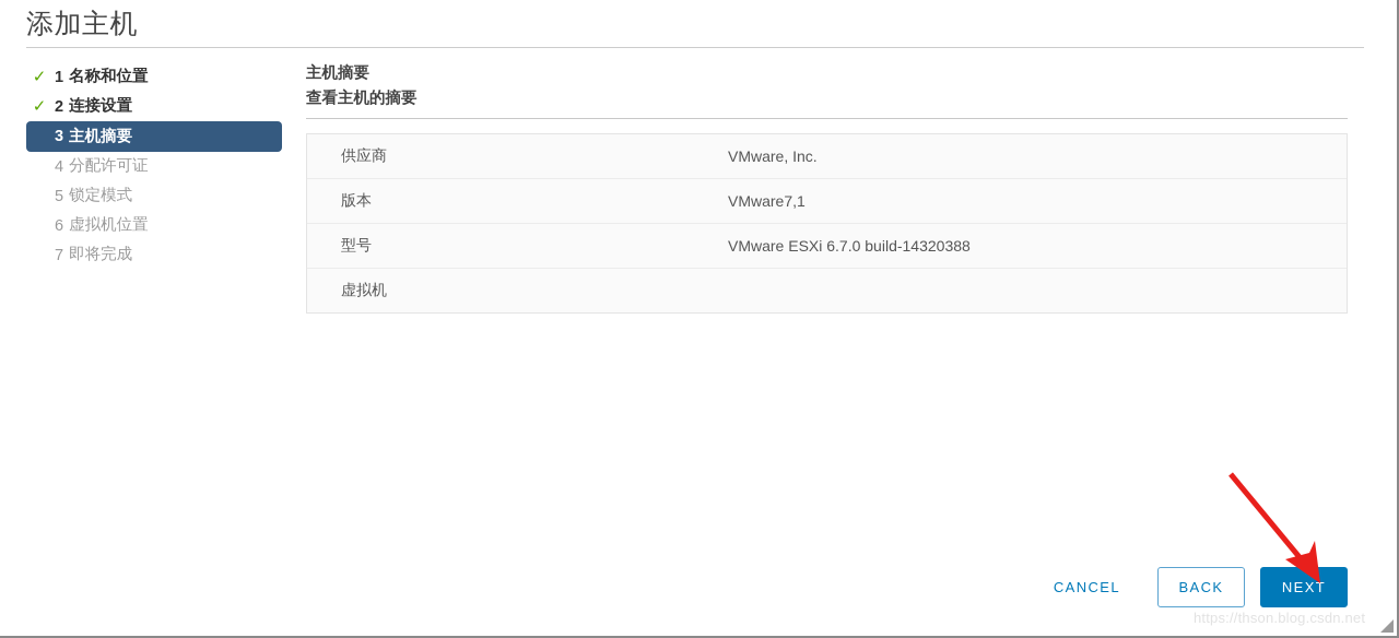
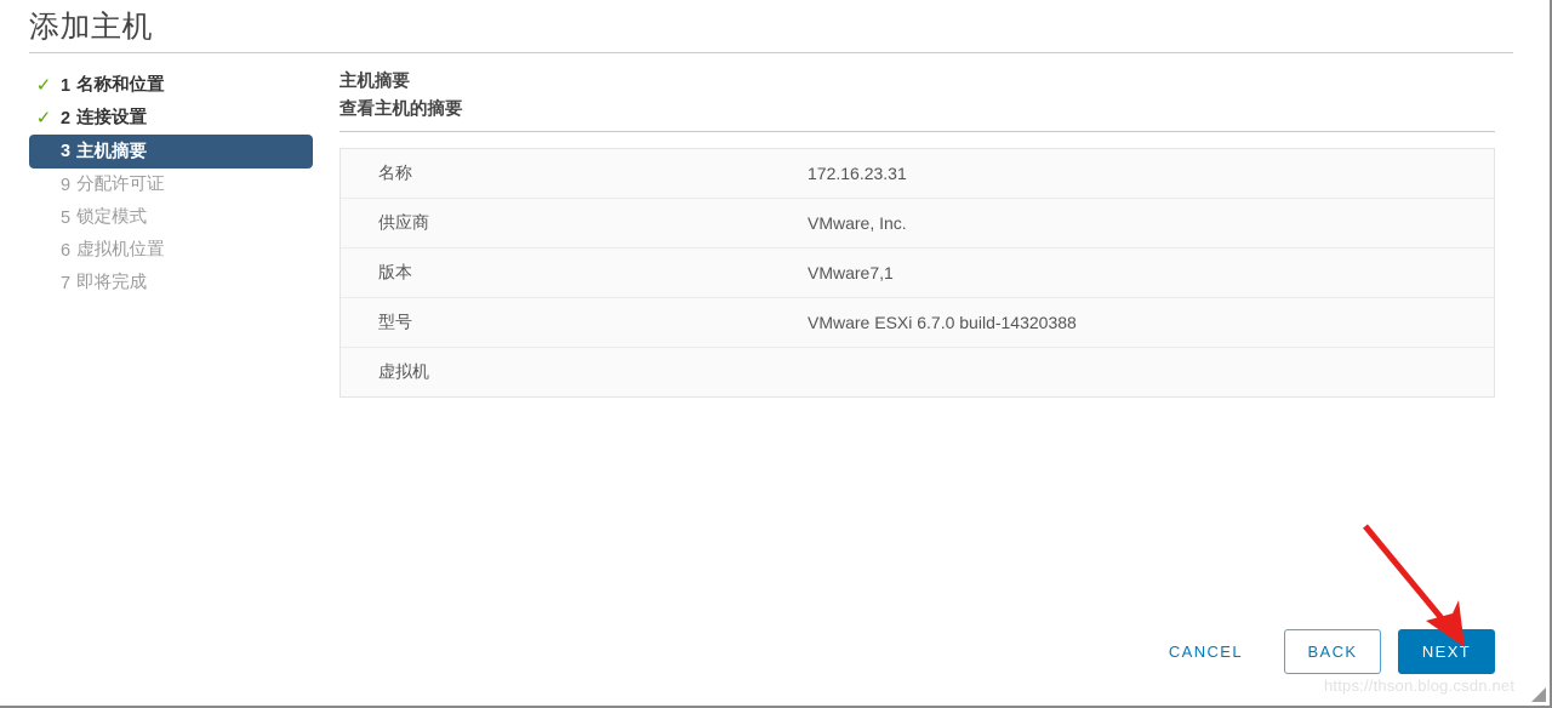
  添加主机
  ✓
  1
  名称和位置
  ✓
  2
  连接设置
  3
  主机摘要
- 4
+ 9
  分配许可证
  5
  锁定模式
  6
  虚拟机位置
  7
  即将完成
  主机摘要
  查看主机的摘要
+ 名称
+ 172.16.23.31
  供应商
  VMware, Inc.
  版本
  VMware7,1
  型号
  VMware ESXi 6.7.0 build-14320388
  虚拟机
  CANCEL
  BACK
  NEXT
  https://thson.blog.csdn.net
